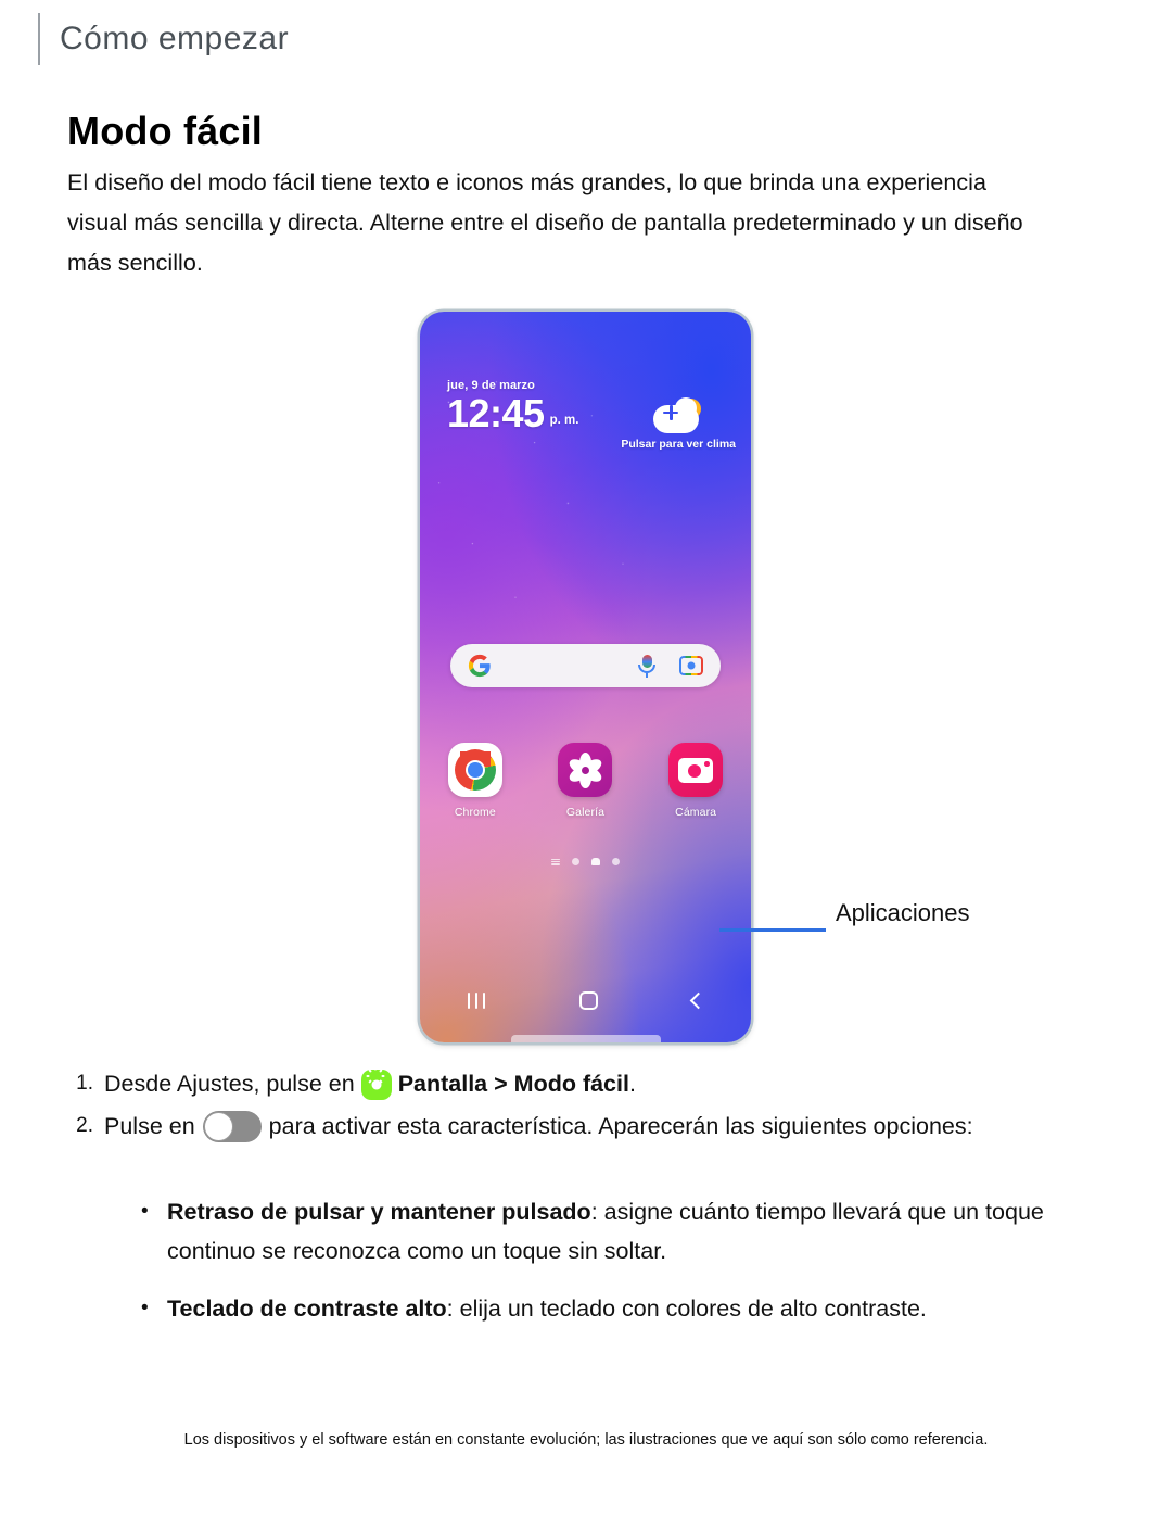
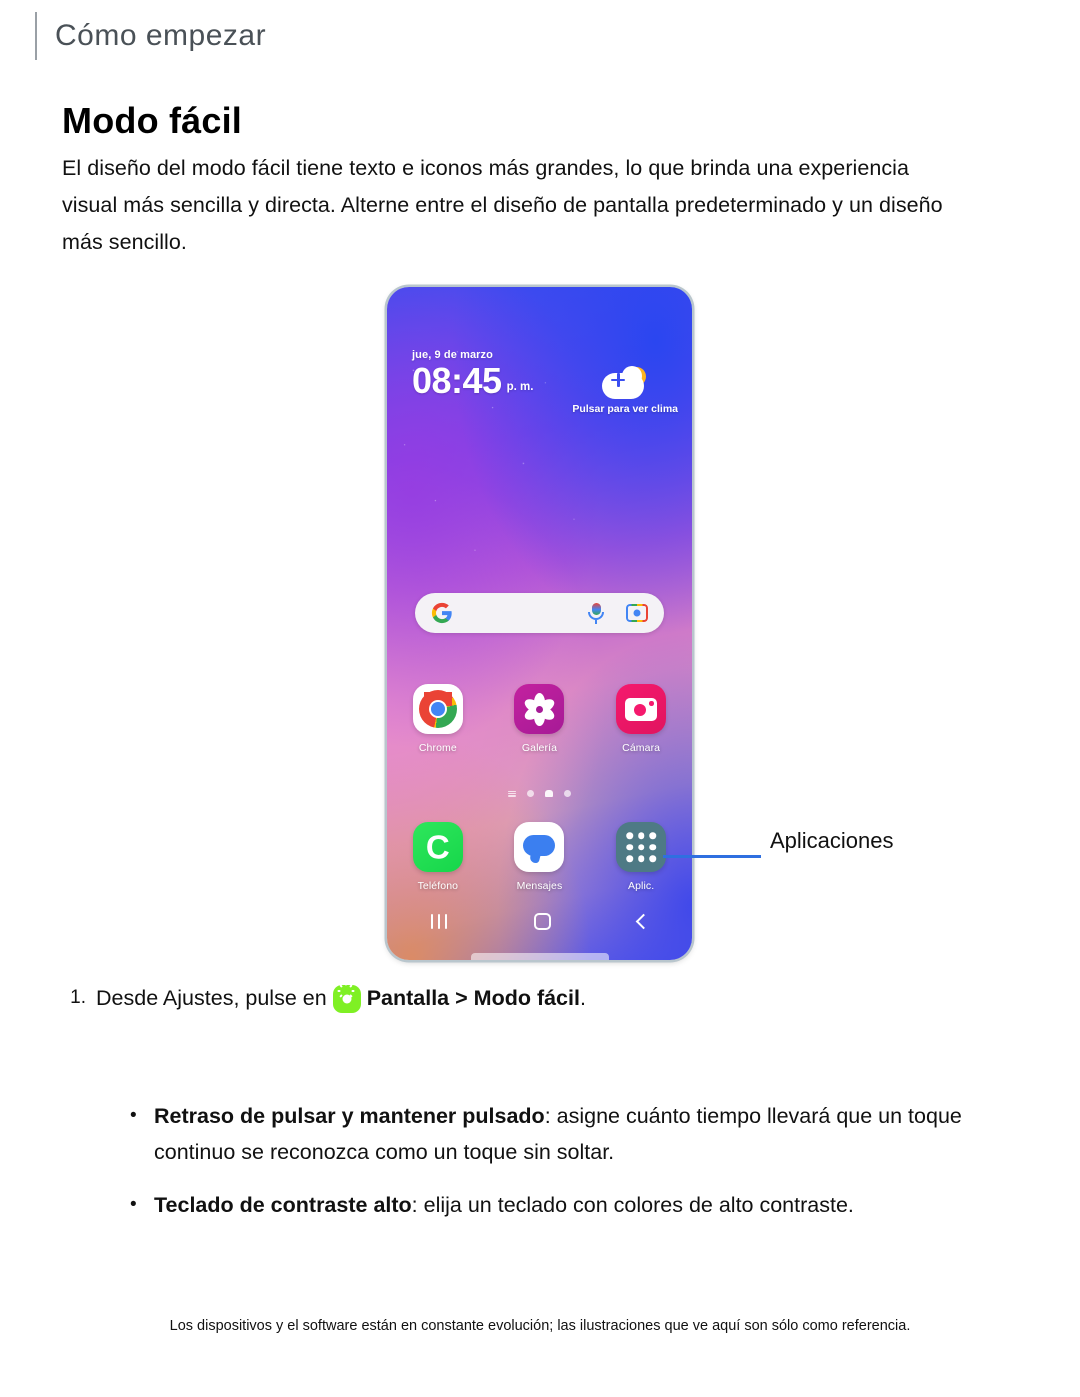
  Cómo empezar
  Modo fácil
  El diseño del modo fácil tiene texto e iconos más grandes, lo que brinda una experiencia visual más sencilla y directa. Alterne entre el diseño de pantalla predeterminado y un diseño más sencillo.
  jue, 9 de marzo
- 12:45
+ 08:45
  p. m.
  Pulsar para ver clima
  Chrome
  Galería
  Cámara
+ C
+ Teléfono
+ Mensajes
+ Aplic.
  Aplicaciones
  1.
  Desde Ajustes, pulse en Pantalla > Modo fácil.
- 2.
- Pulse en para activar esta característica. Aparecerán las siguientes opciones:
  •
  Retraso de pulsar y mantener pulsado: asigne cuánto tiempo llevará que un toque continuo se reconozca como un toque sin soltar.
  •
  Teclado de contraste alto: elija un teclado con colores de alto contraste.
  Los dispositivos y el software están en constante evolución; las ilustraciones que ve aquí son sólo como referencia.
